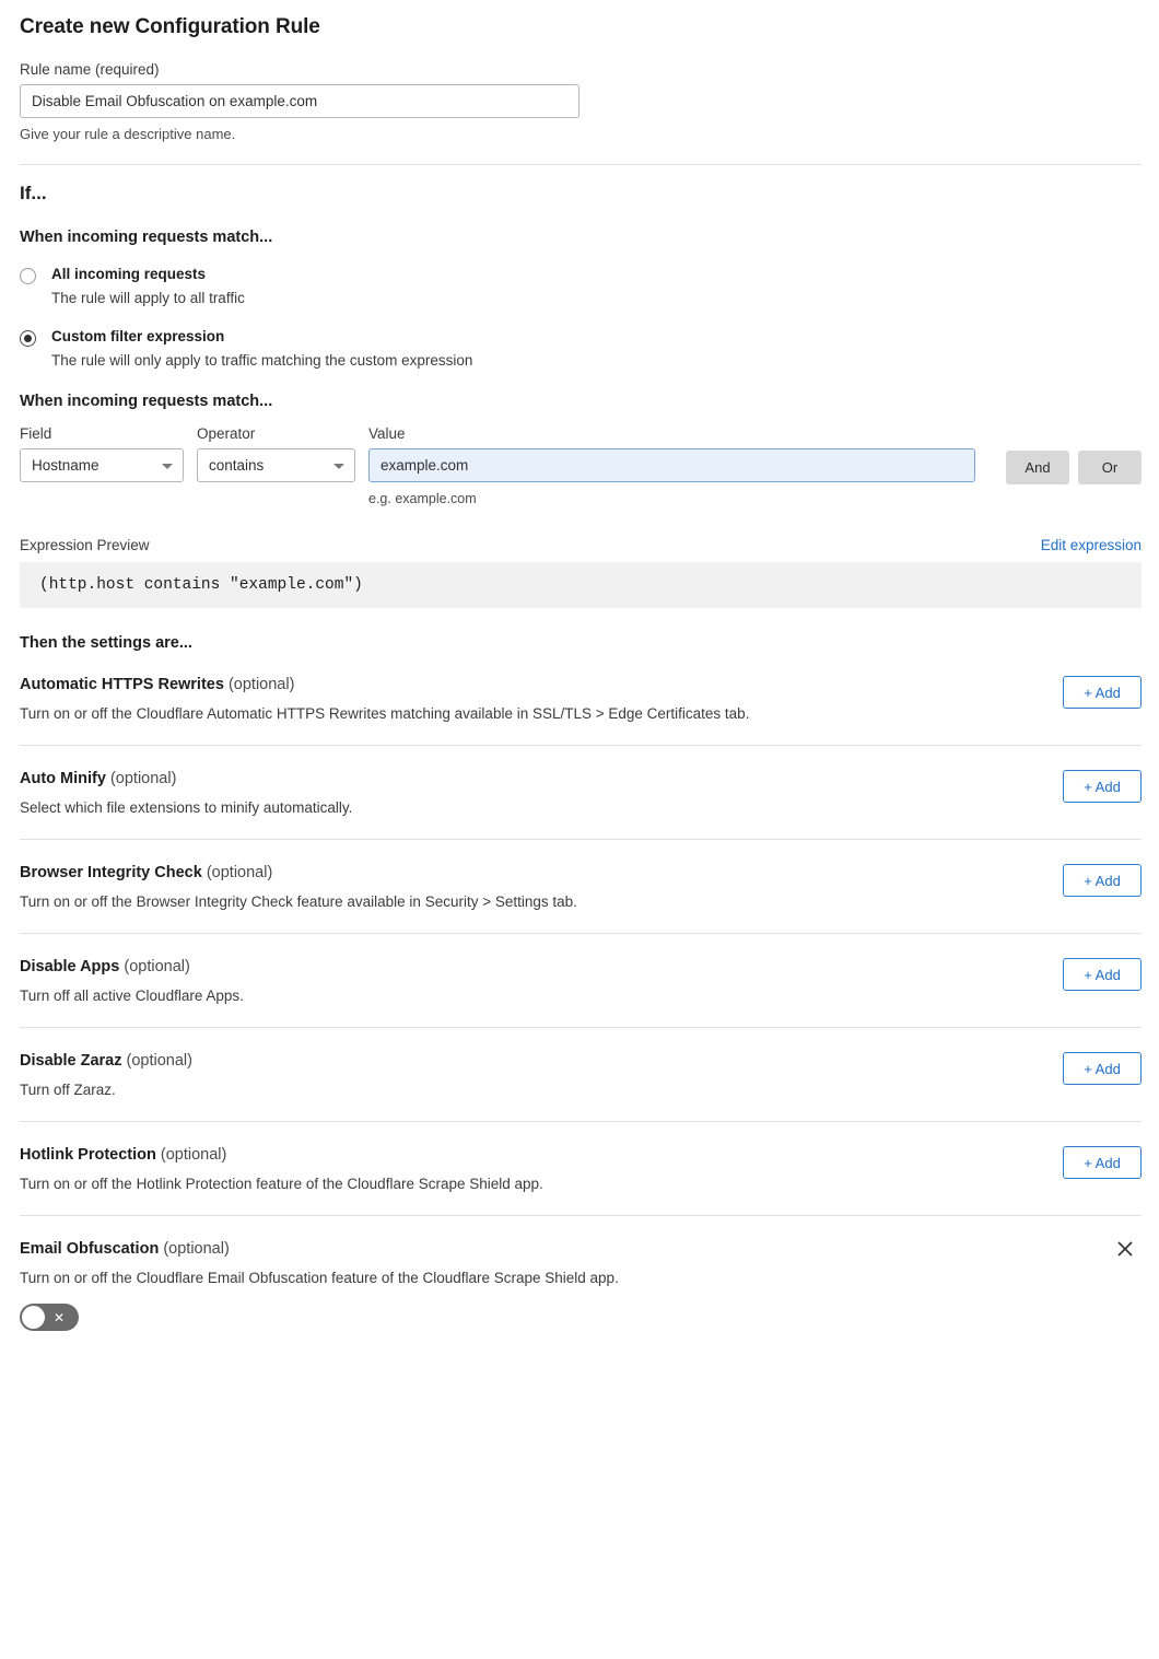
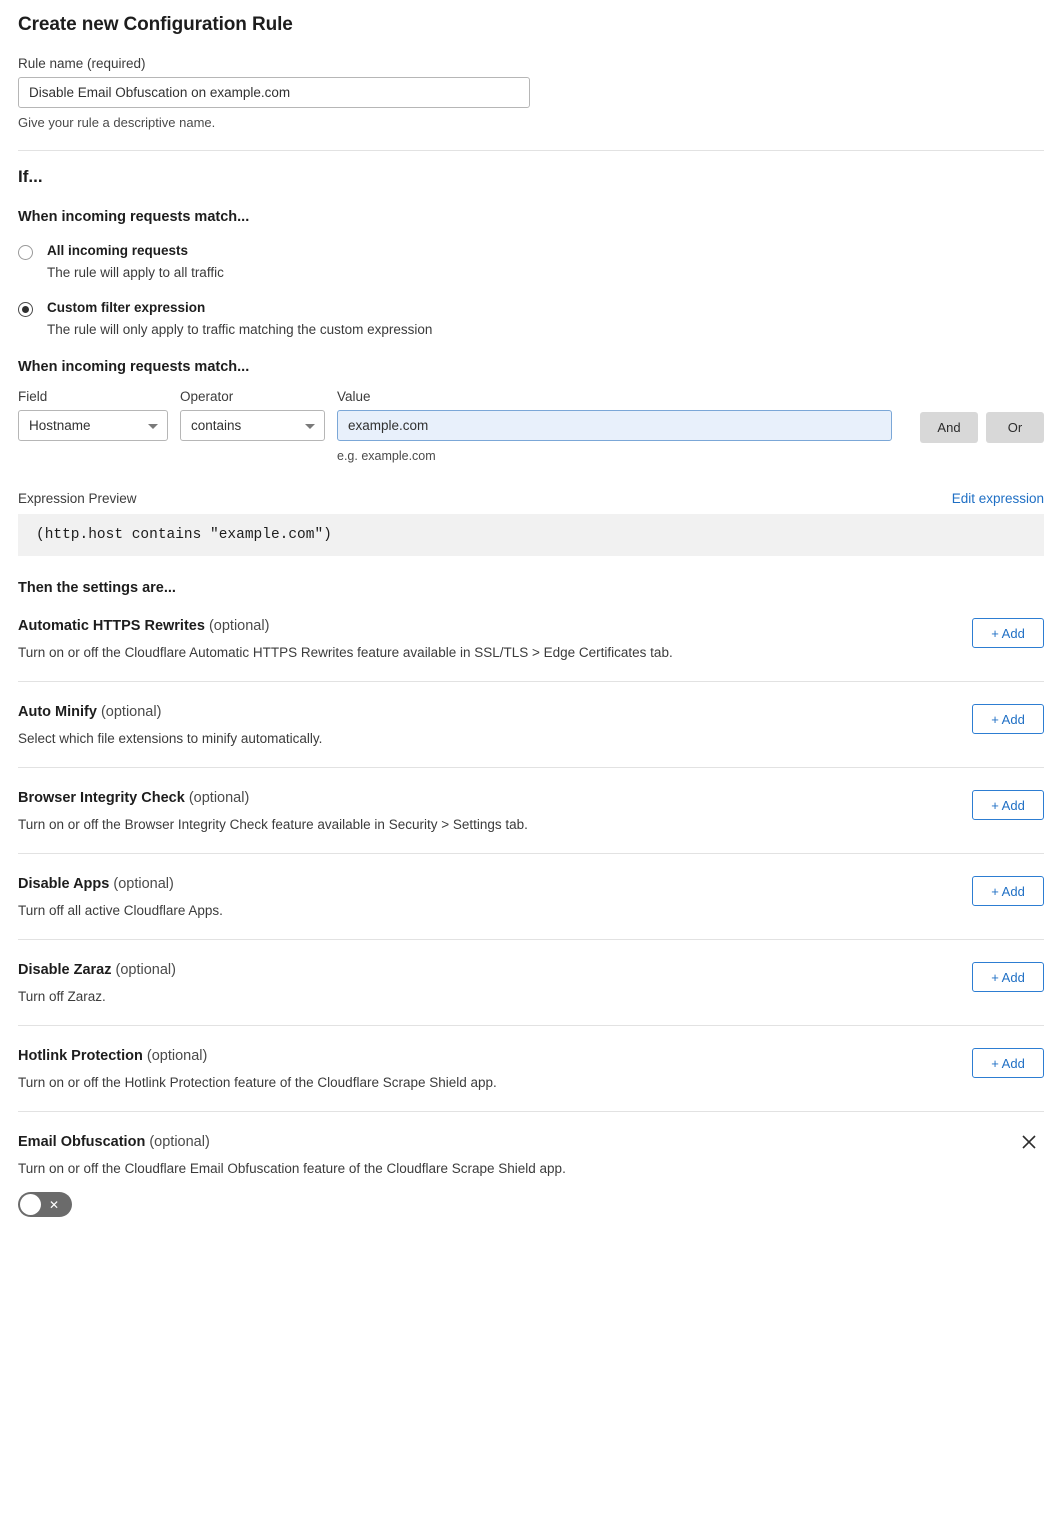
  Create new Configuration Rule
  Rule name (required)
  Disable Email Obfuscation on example.com
  Give your rule a descriptive name.
  If...
  When incoming requests match...
  All incoming requests
  The rule will apply to all traffic
  Custom filter expression
  The rule will only apply to traffic matching the custom expression
  When incoming requests match...
  Field
  Hostname
  Operator
  contains
  Value
  example.com
  e.g. example.com
  And
  Or
  Expression Preview
  Edit expression
  (http.host contains "example.com")
  Then the settings are...
  Automatic HTTPS Rewrites (optional)
- Turn on or off the Cloudflare Automatic HTTPS Rewrites matching available in SSL/TLS > Edge Certificates tab.
+ Turn on or off the Cloudflare Automatic HTTPS Rewrites feature available in SSL/TLS > Edge Certificates tab.
  + Add
  Auto Minify (optional)
  Select which file extensions to minify automatically.
  + Add
  Browser Integrity Check (optional)
  Turn on or off the Browser Integrity Check feature available in Security > Settings tab.
  + Add
  Disable Apps (optional)
  Turn off all active Cloudflare Apps.
  + Add
  Disable Zaraz (optional)
  Turn off Zaraz.
  + Add
  Hotlink Protection (optional)
  Turn on or off the Hotlink Protection feature of the Cloudflare Scrape Shield app.
  + Add
  Email Obfuscation (optional)
  Turn on or off the Cloudflare Email Obfuscation feature of the Cloudflare Scrape Shield app.
  ✕
